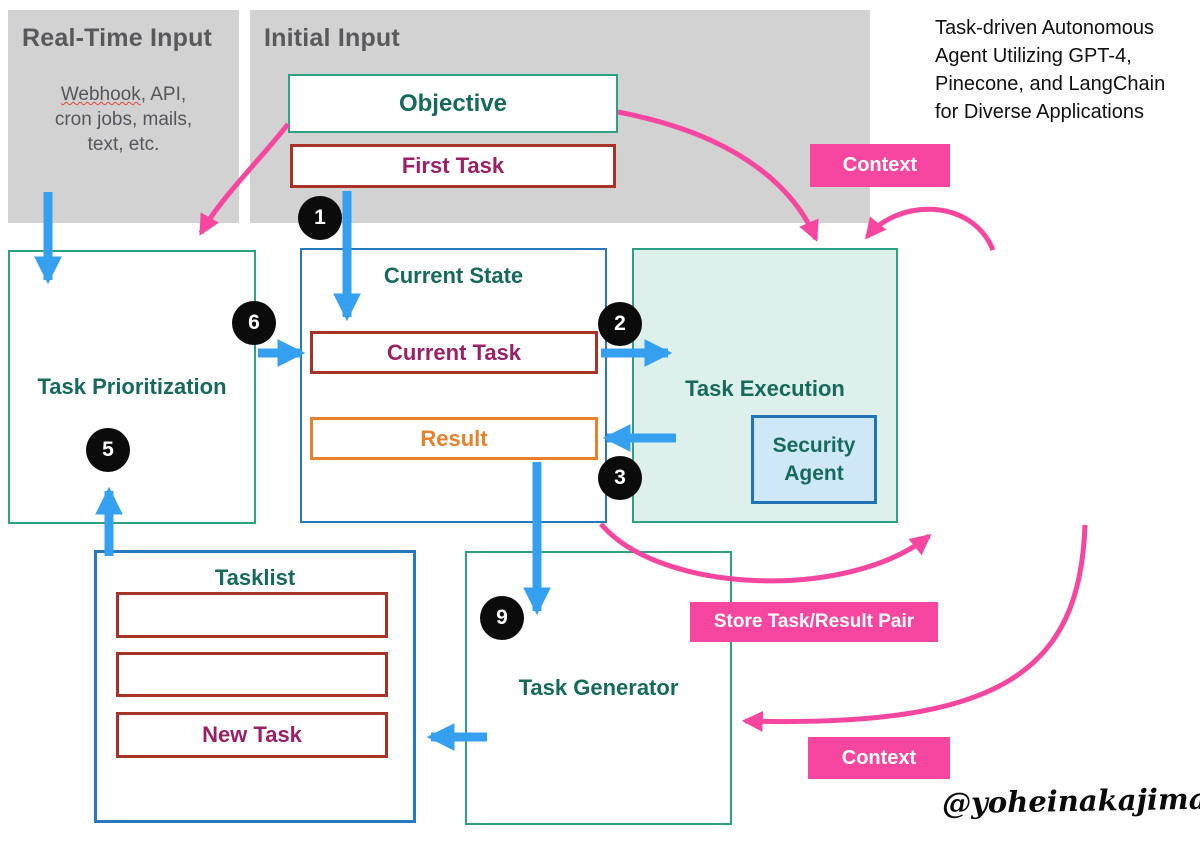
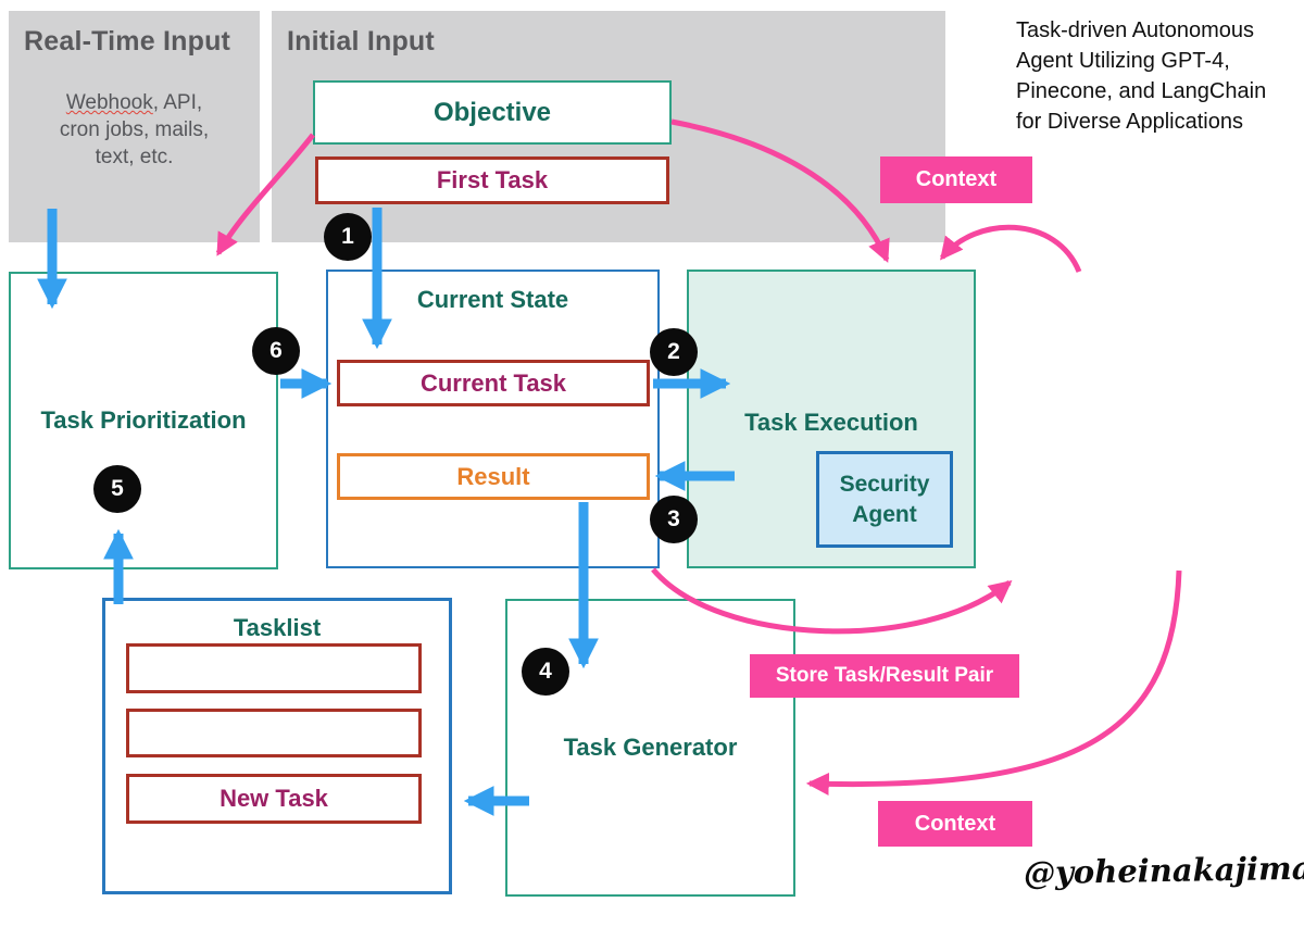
  Real-Time Input
  Webhook, API,
  cron jobs, mails,
  text, etc.
  Initial Input
  Objective
  First Task
  Task-driven Autonomous
  Agent Utilizing GPT-4,
  Pinecone, and LangChain
  for Diverse Applications
  Context
  Store Task/Result Pair
  Context
  Task Prioritization
  Current State
  Current Task
  Result
  Task Execution
  Security Agent
  Tasklist
  New Task
  Task Generator
  1
  2
  3
- 9
+ 4
  5
  6
  @yoheinakajima
